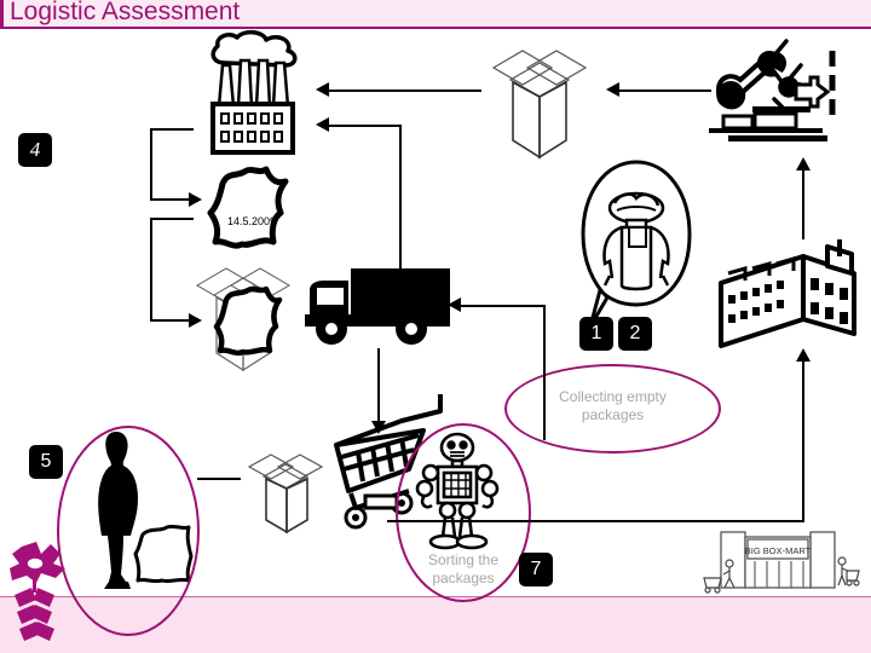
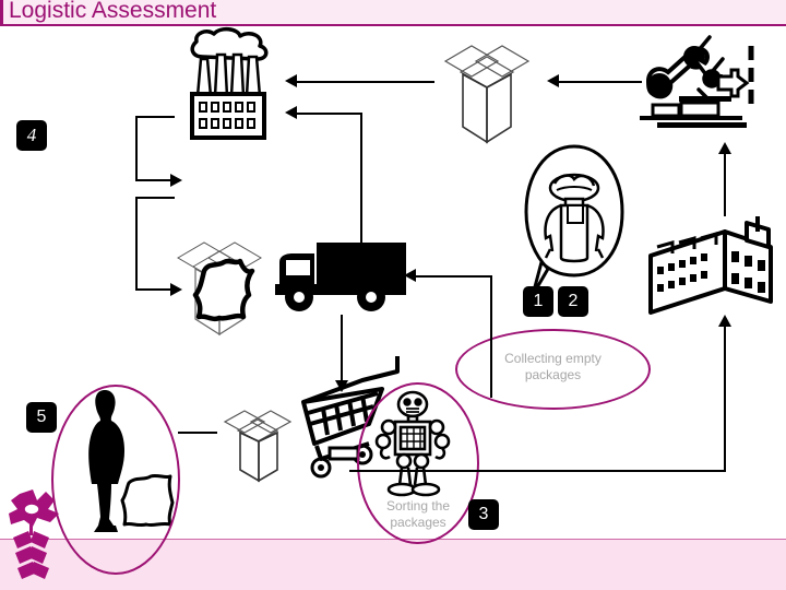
  Logistic Assessment
  4
- 14.5.2009
- BIG BOX-MART
  Collecting empty
  packages
  Sorting the
  packages
  1
  2
- 7
+ 3
  5
